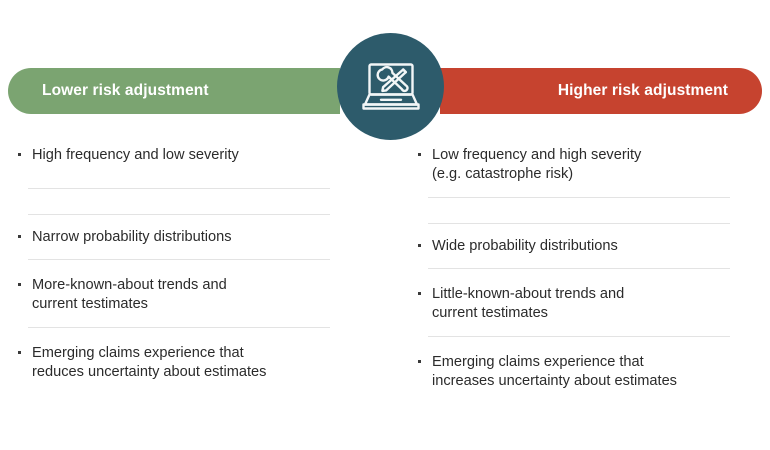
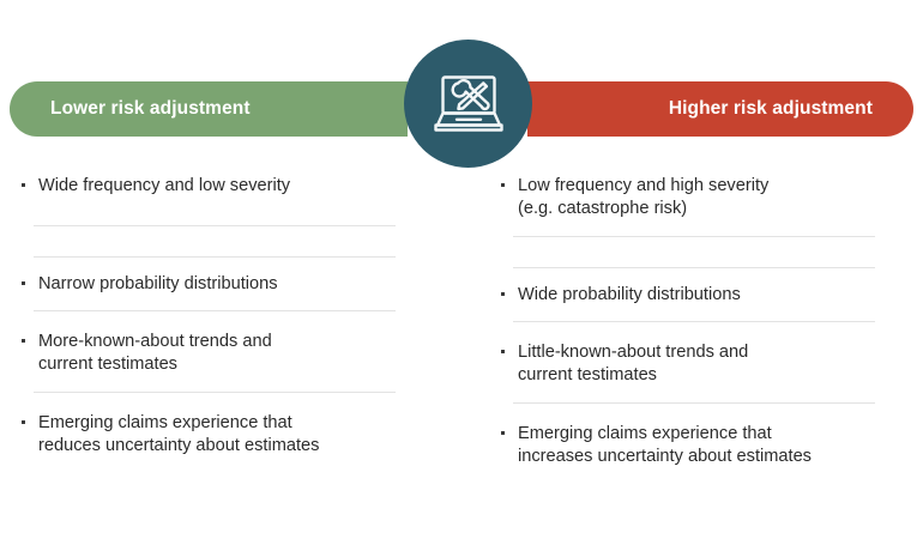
  Lower risk adjustment
  Higher risk adjustment
- High frequency and low severity
+ Wide frequency and low severity
  Narrow probability distributions
  More-known-about trends and
  current testimates
  Emerging claims experience that
  reduces uncertainty about estimates
  Low frequency and high severity
  (e.g. catastrophe risk)
  Wide probability distributions
  Little-known-about trends and
  current testimates
  Emerging claims experience that
  increases uncertainty about estimates
